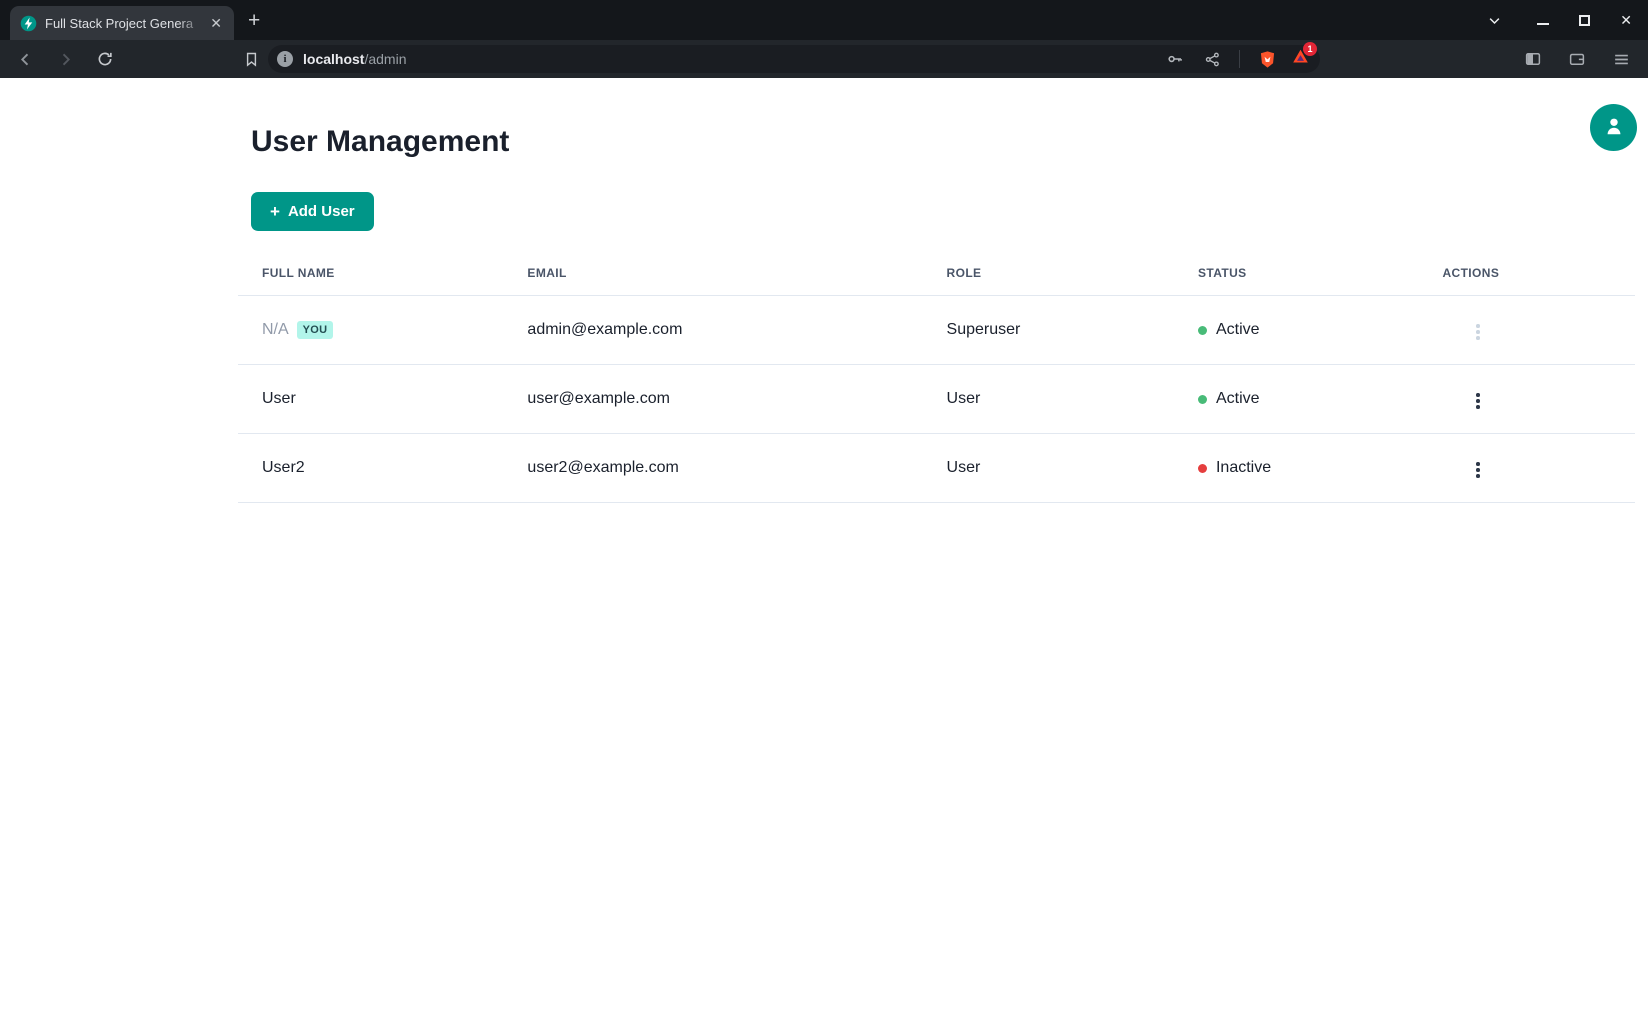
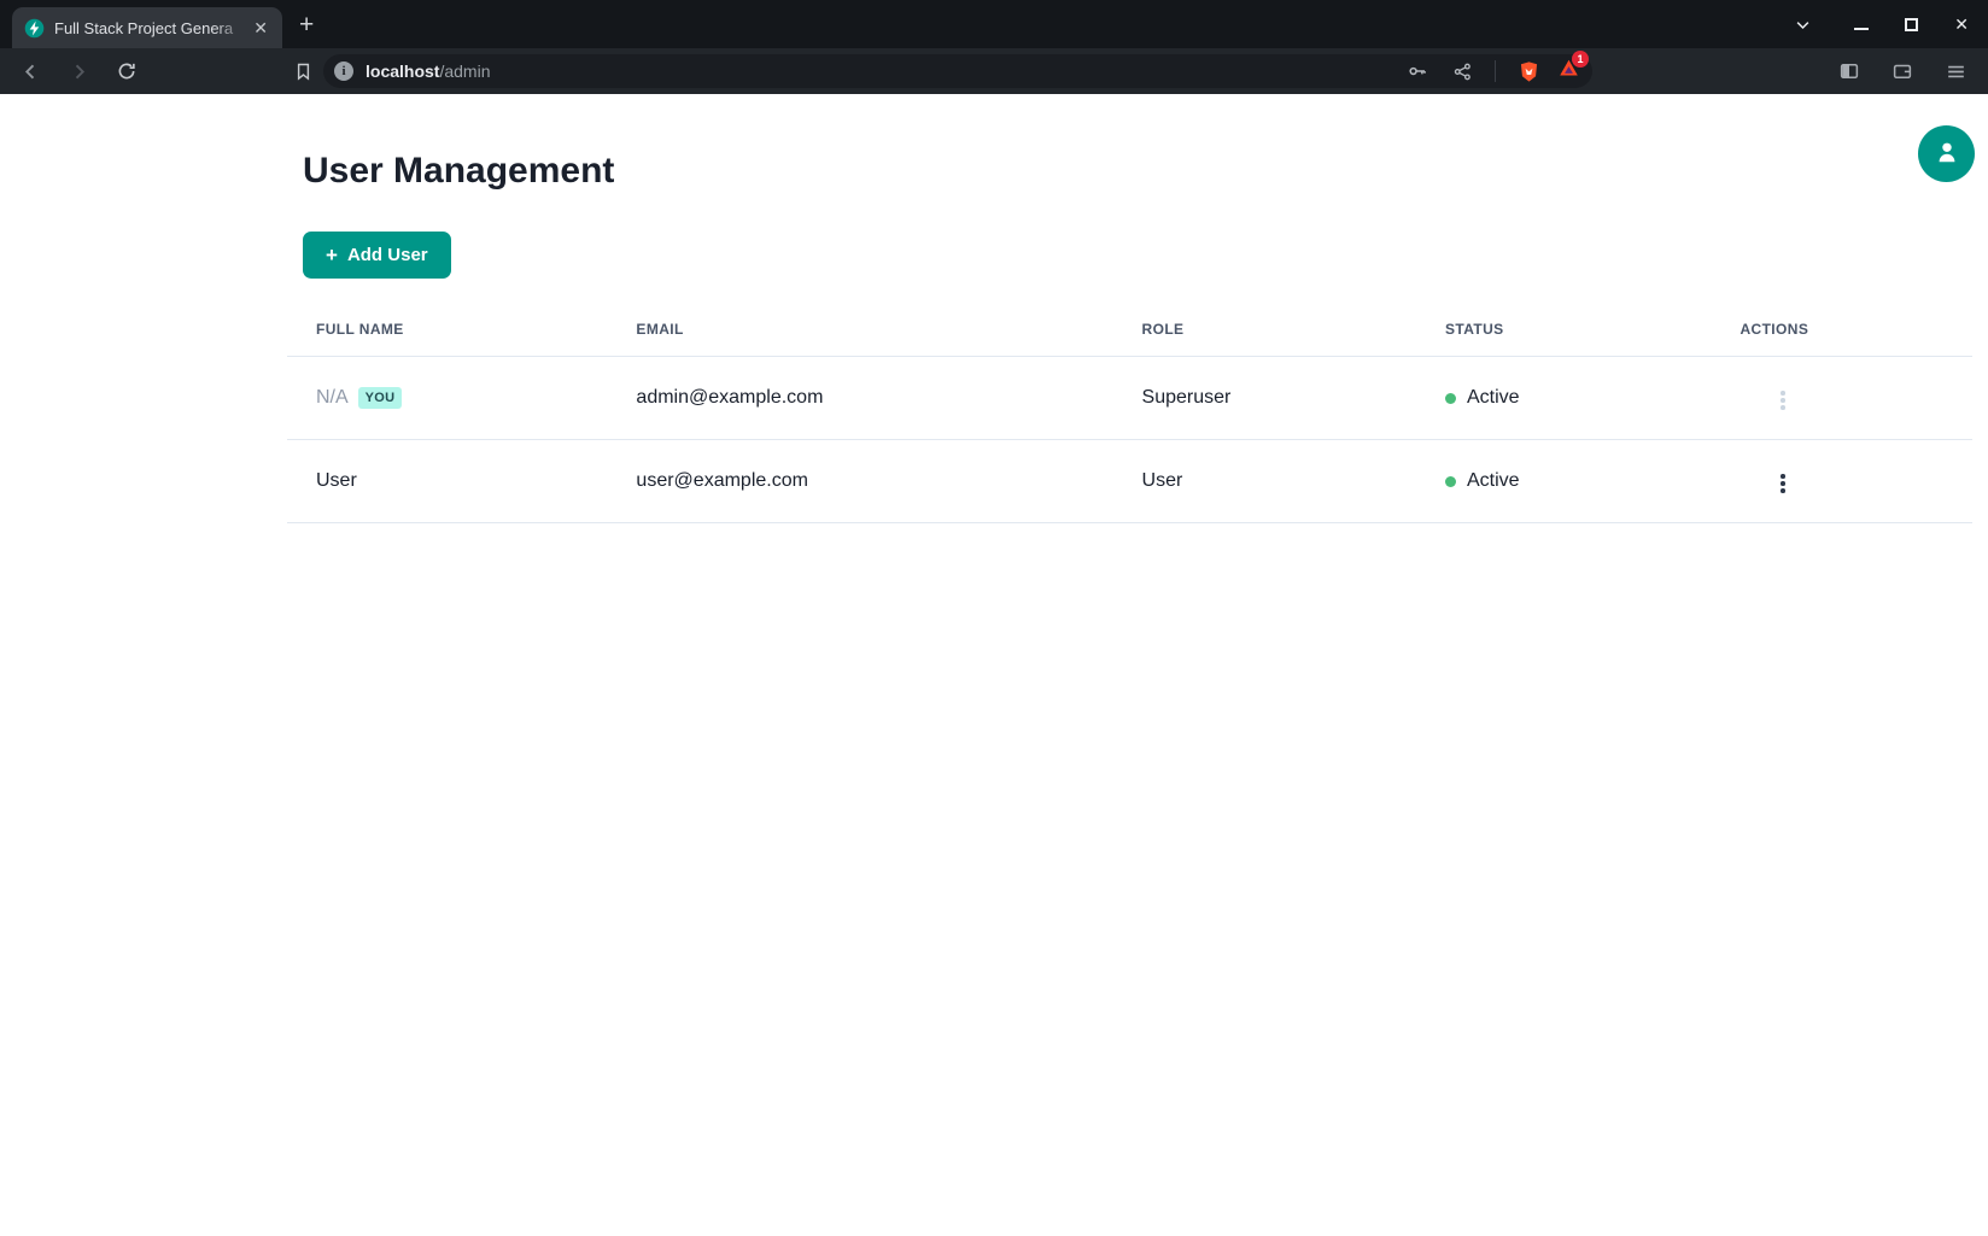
  Full Stack Project Genera
  ✕
  +
  ✕
  i
  localhost/admin
  1
  User Management
  +
  Add User
  FULL NAME	EMAIL	ROLE	STATUS	ACTIONS
  N/A YOU	admin@example.com	Superuser	Active
  User	user@example.com	User	Active
- User2	user2@example.com	User	Inactive
